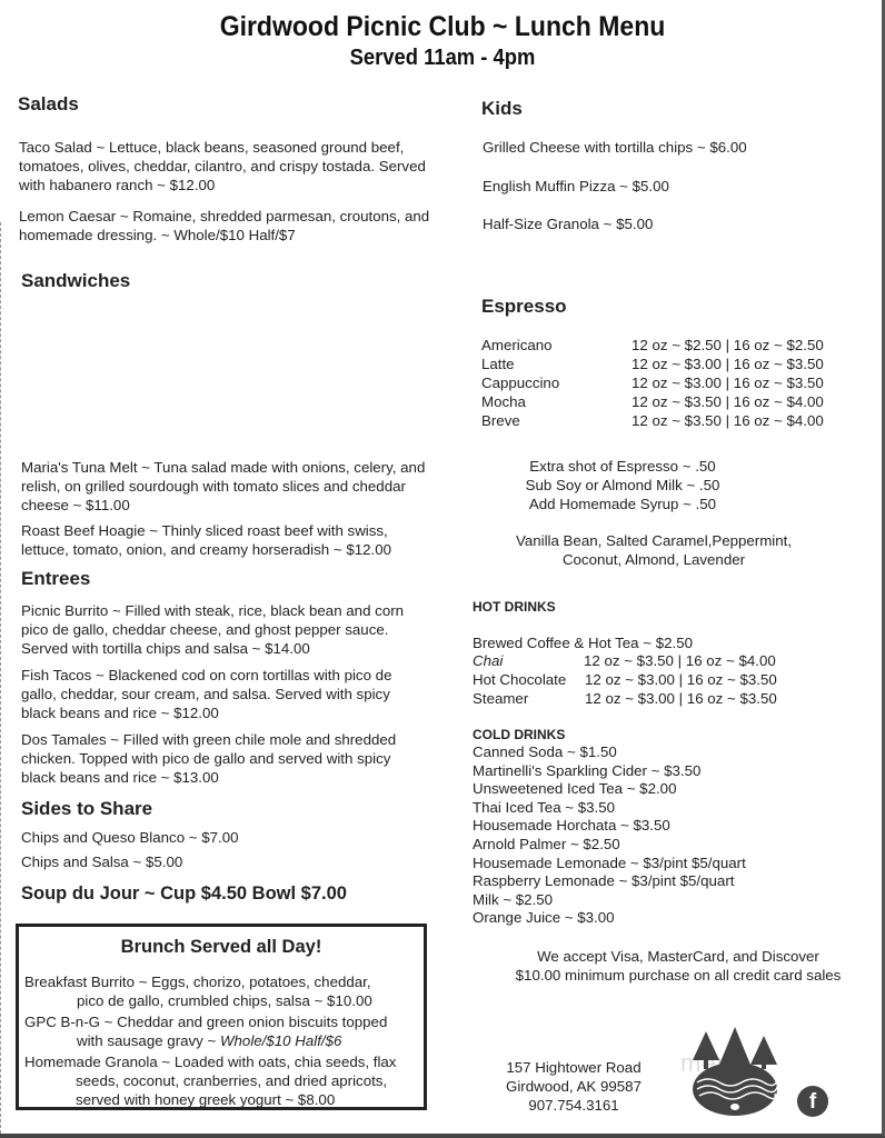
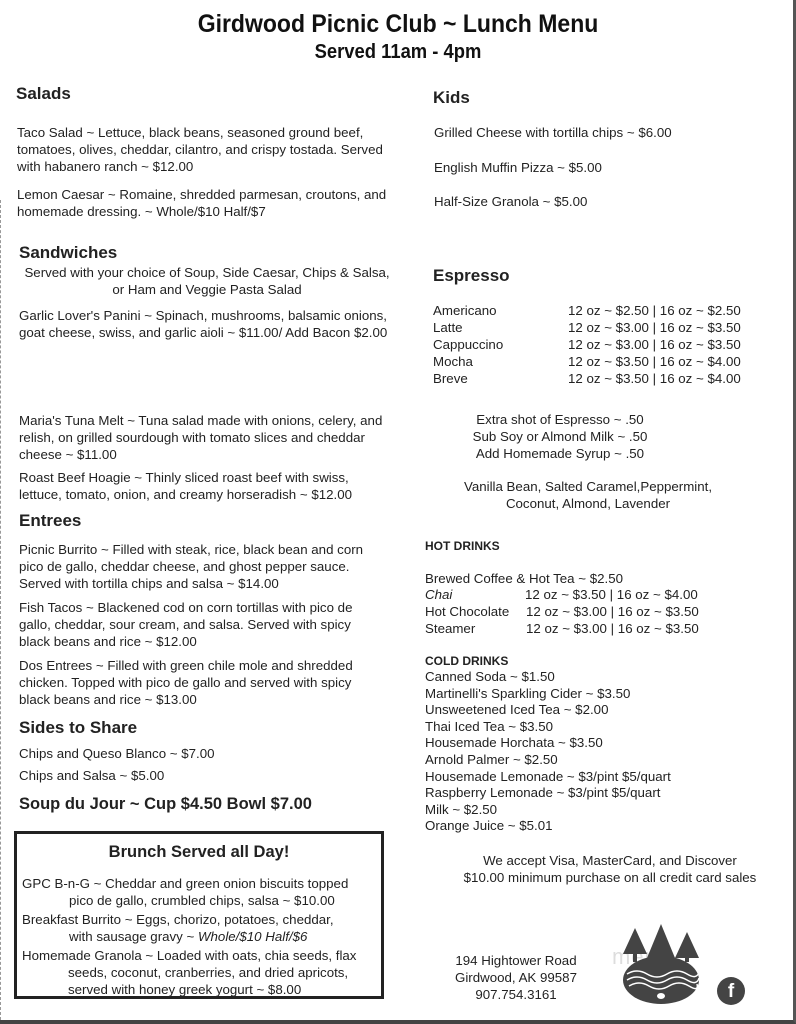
  Girdwood Picnic Club ~ Lunch Menu
  Served 11am - 4pm
  Salads
  Taco Salad ~ Lettuce, black beans, seasoned ground beef,
  tomatoes, olives, cheddar, cilantro, and crispy tostada. Served
  with habanero ranch ~ $12.00
  Lemon Caesar ~ Romaine, shredded parmesan, croutons, and
  homemade dressing. ~ Whole/$10 Half/$7
  Sandwiches
+ Served with your choice of Soup, Side Caesar, Chips & Salsa,
+ or Ham and Veggie Pasta Salad
+ Garlic Lover's Panini ~ Spinach, mushrooms, balsamic onions,
+ goat cheese, swiss, and garlic aioli ~ $11.00/ Add Bacon $2.00
  Maria's Tuna Melt ~ Tuna salad made with onions, celery, and
  relish, on grilled sourdough with tomato slices and cheddar
  cheese ~ $11.00
  Roast Beef Hoagie ~ Thinly sliced roast beef with swiss,
  lettuce, tomato, onion, and creamy horseradish ~ $12.00
  Entrees
  Picnic Burrito ~ Filled with steak, rice, black bean and corn
  pico de gallo, cheddar cheese, and ghost pepper sauce.
  Served with tortilla chips and salsa ~ $14.00
  Fish Tacos ~ Blackened cod on corn tortillas with pico de
  gallo, cheddar, sour cream, and salsa. Served with spicy
  black beans and rice ~ $12.00
- Dos Tamales ~ Filled with green chile mole and shredded
+ Dos Entrees ~ Filled with green chile mole and shredded
  chicken. Topped with pico de gallo and served with spicy
  black beans and rice ~ $13.00
  Sides to Share
  Chips and Queso Blanco ~ $7.00
  Chips and Salsa ~ $5.00
  Soup du Jour ~ Cup $4.50 Bowl $7.00
  Brunch Served all Day!
- Breakfast Burrito ~ Eggs, chorizo, potatoes, cheddar,
+ GPC B-n-G ~ Cheddar and green onion biscuits topped
  pico de gallo, crumbled chips, salsa ~ $10.00
- GPC B-n-G ~ Cheddar and green onion biscuits topped
+ Breakfast Burrito ~ Eggs, chorizo, potatoes, cheddar,
  with sausage gravy ~ Whole/$10 Half/$6
  Homemade Granola ~ Loaded with oats, chia seeds, flax
  seeds, coconut, cranberries, and dried apricots,
  served with honey greek yogurt ~ $8.00
  Kids
  Grilled Cheese with tortilla chips ~ $6.00
  English Muffin Pizza ~ $5.00
  Half-Size Granola ~ $5.00
  Espresso
  Americano
  12 oz ~ $2.50 | 16 oz ~ $2.50
  Latte
  12 oz ~ $3.00 | 16 oz ~ $3.50
  Cappuccino
  12 oz ~ $3.00 | 16 oz ~ $3.50
  Mocha
  12 oz ~ $3.50 | 16 oz ~ $4.00
  Breve
  12 oz ~ $3.50 | 16 oz ~ $4.00
  Extra shot of Espresso ~ .50
  Sub Soy or Almond Milk ~ .50
  Add Homemade Syrup ~ .50
  Vanilla Bean, Salted Caramel,Peppermint,
  Coconut, Almond, Lavender
  HOT DRINKS
  Brewed Coffee & Hot Tea ~ $2.50
  Chai
  12 oz ~ $3.50 | 16 oz ~ $4.00
  Hot Chocolate
  12 oz ~ $3.00 | 16 oz ~ $3.50
  Steamer
  12 oz ~ $3.00 | 16 oz ~ $3.50
  COLD DRINKS
  Canned Soda ~ $1.50
  Martinelli's Sparkling Cider ~ $3.50
  Unsweetened Iced Tea ~ $2.00
  Thai Iced Tea ~ $3.50
  Housemade Horchata ~ $3.50
  Arnold Palmer ~ $2.50
  Housemade Lemonade ~ $3/pint $5/quart
  Raspberry Lemonade ~ $3/pint $5/quart
  Milk ~ $2.50
- Orange Juice ~ $3.00
+ Orange Juice ~ $5.01
  We accept Visa, MasterCard, and Discover
  $10.00 minimum purchase on all credit card sales
- 157 Hightower Road
+ 194 Hightower Road
  Girdwood, AK 99587
  907.754.3161
  f
